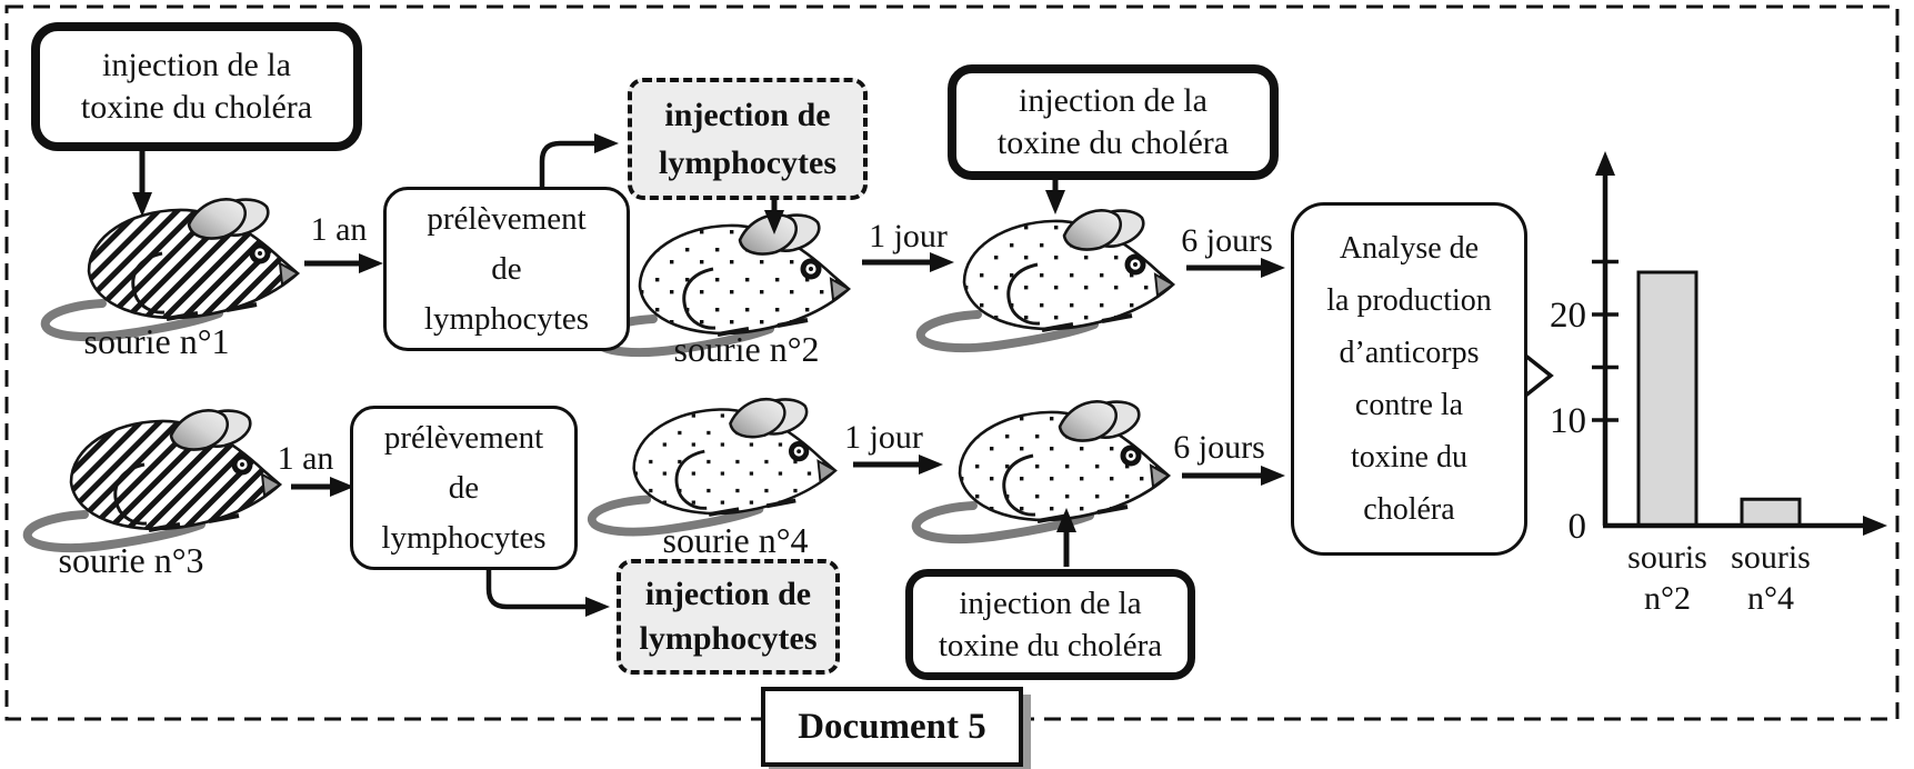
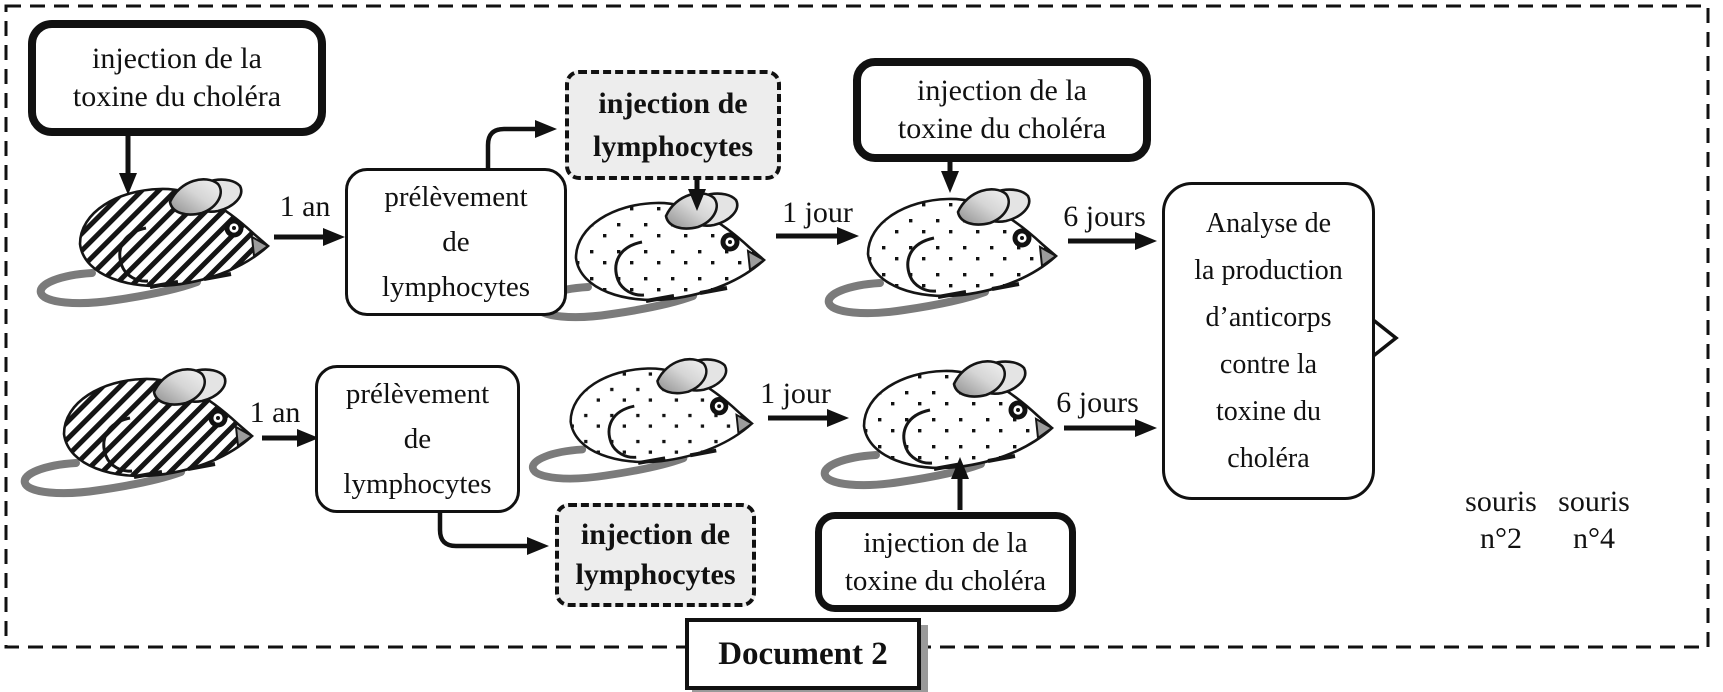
  injection de la
  toxine du choléra
  prélèvement
  de
  lymphocytes
  injection de
  lymphocytes
  injection de la
  toxine du choléra
  prélèvement
  de
  lymphocytes
  injection de
  lymphocytes
  injection de la
  toxine du choléra
  Analyse de
  la production
  d’anticorps
  contre la
  toxine du
  choléra
  1 an
  1 jour
  6 jours
  1 an
  1 jour
  6 jours
- sourie n°1
- sourie n°2
- sourie n°3
- sourie n°4
- 20
- 10
- 0
  souris
  n°2
  souris
  n°4
- Document 5
+ Document 2
